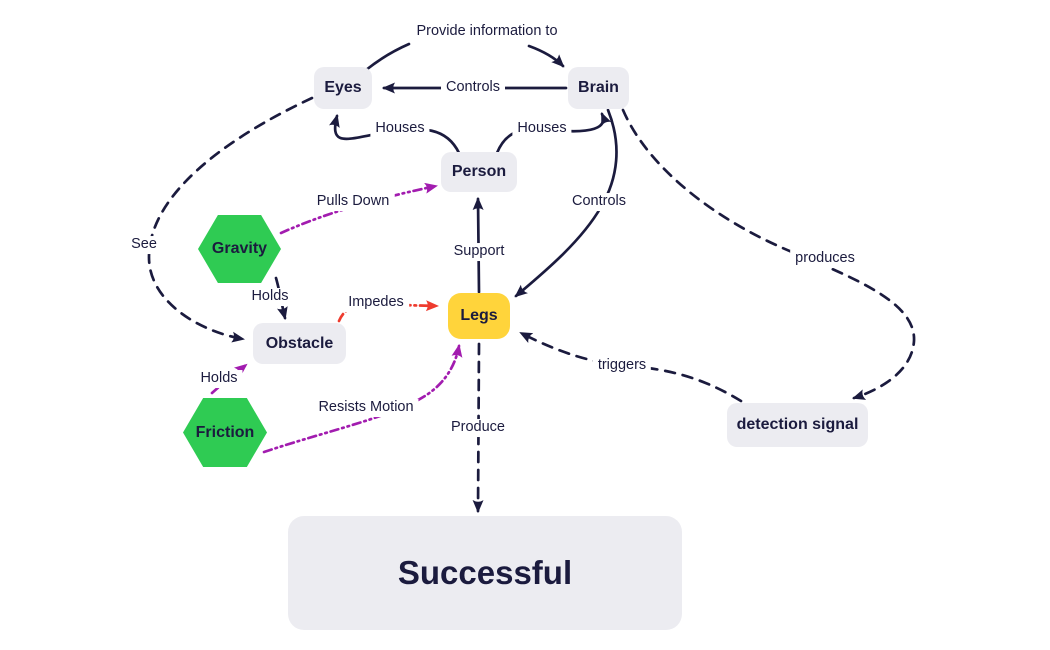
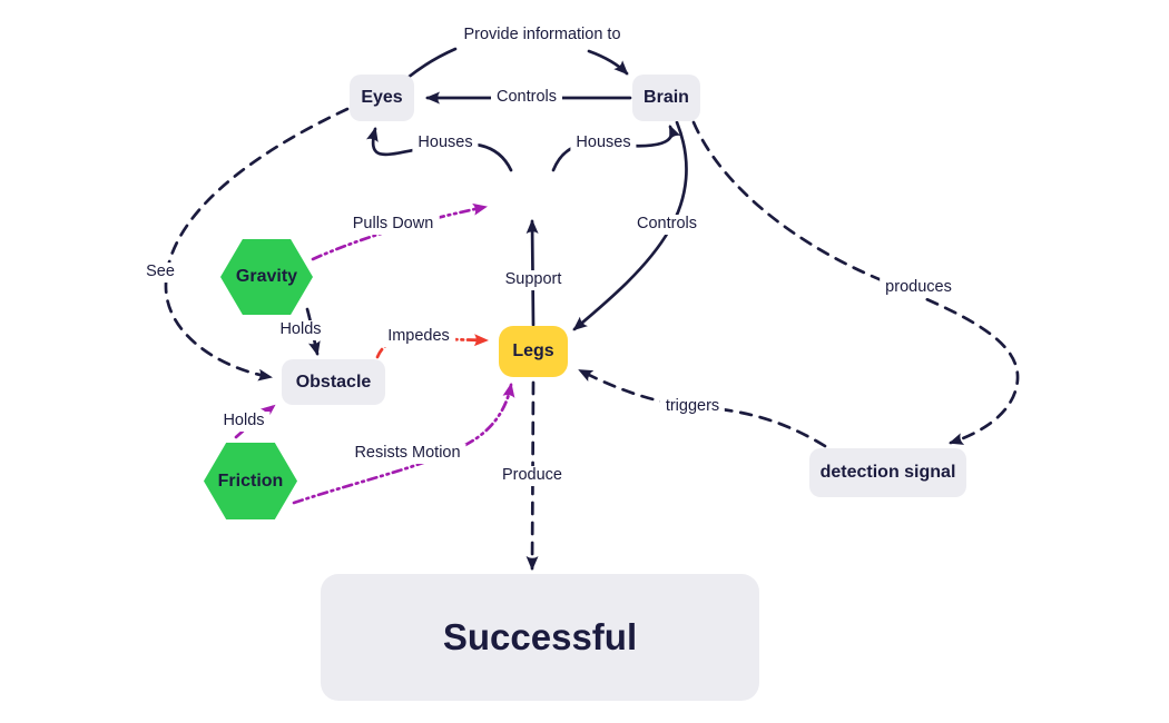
  Provide information to
  Controls
  Houses
  Houses
  Pulls Down
  See
  Support
  Controls
  produces
  Holds
  Impedes
  triggers
  Holds
  Resists Motion
  Produce
  Eyes
  Brain
- Person
  Gravity
  Obstacle
  Legs
  Friction
  detection signal
  Successful
